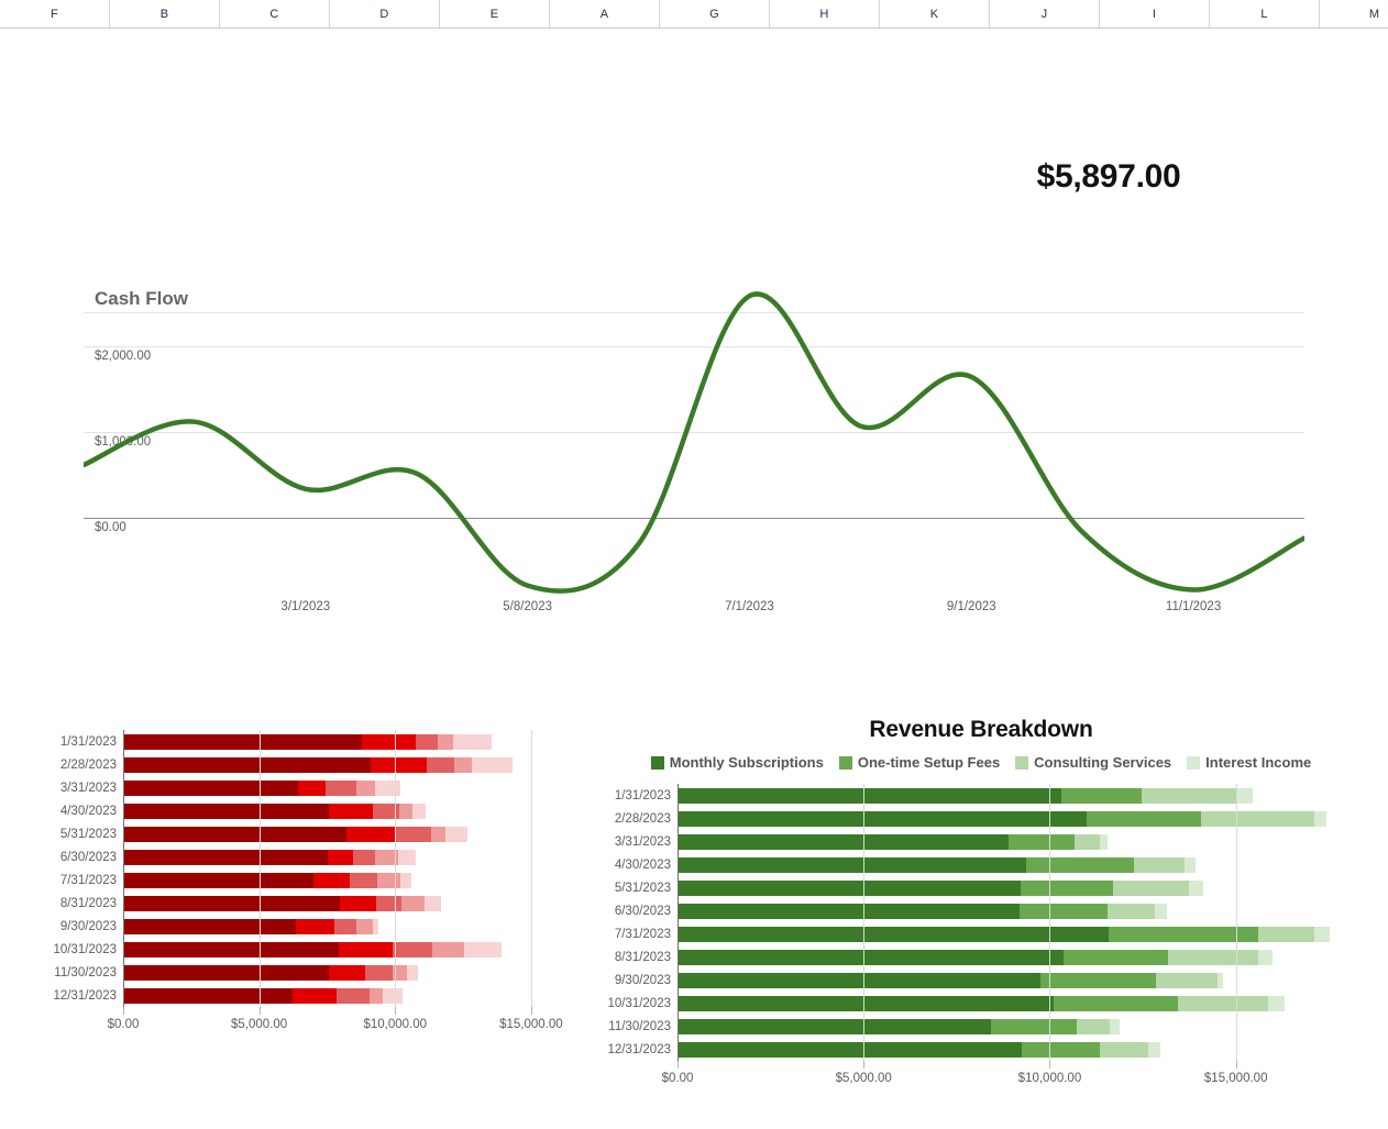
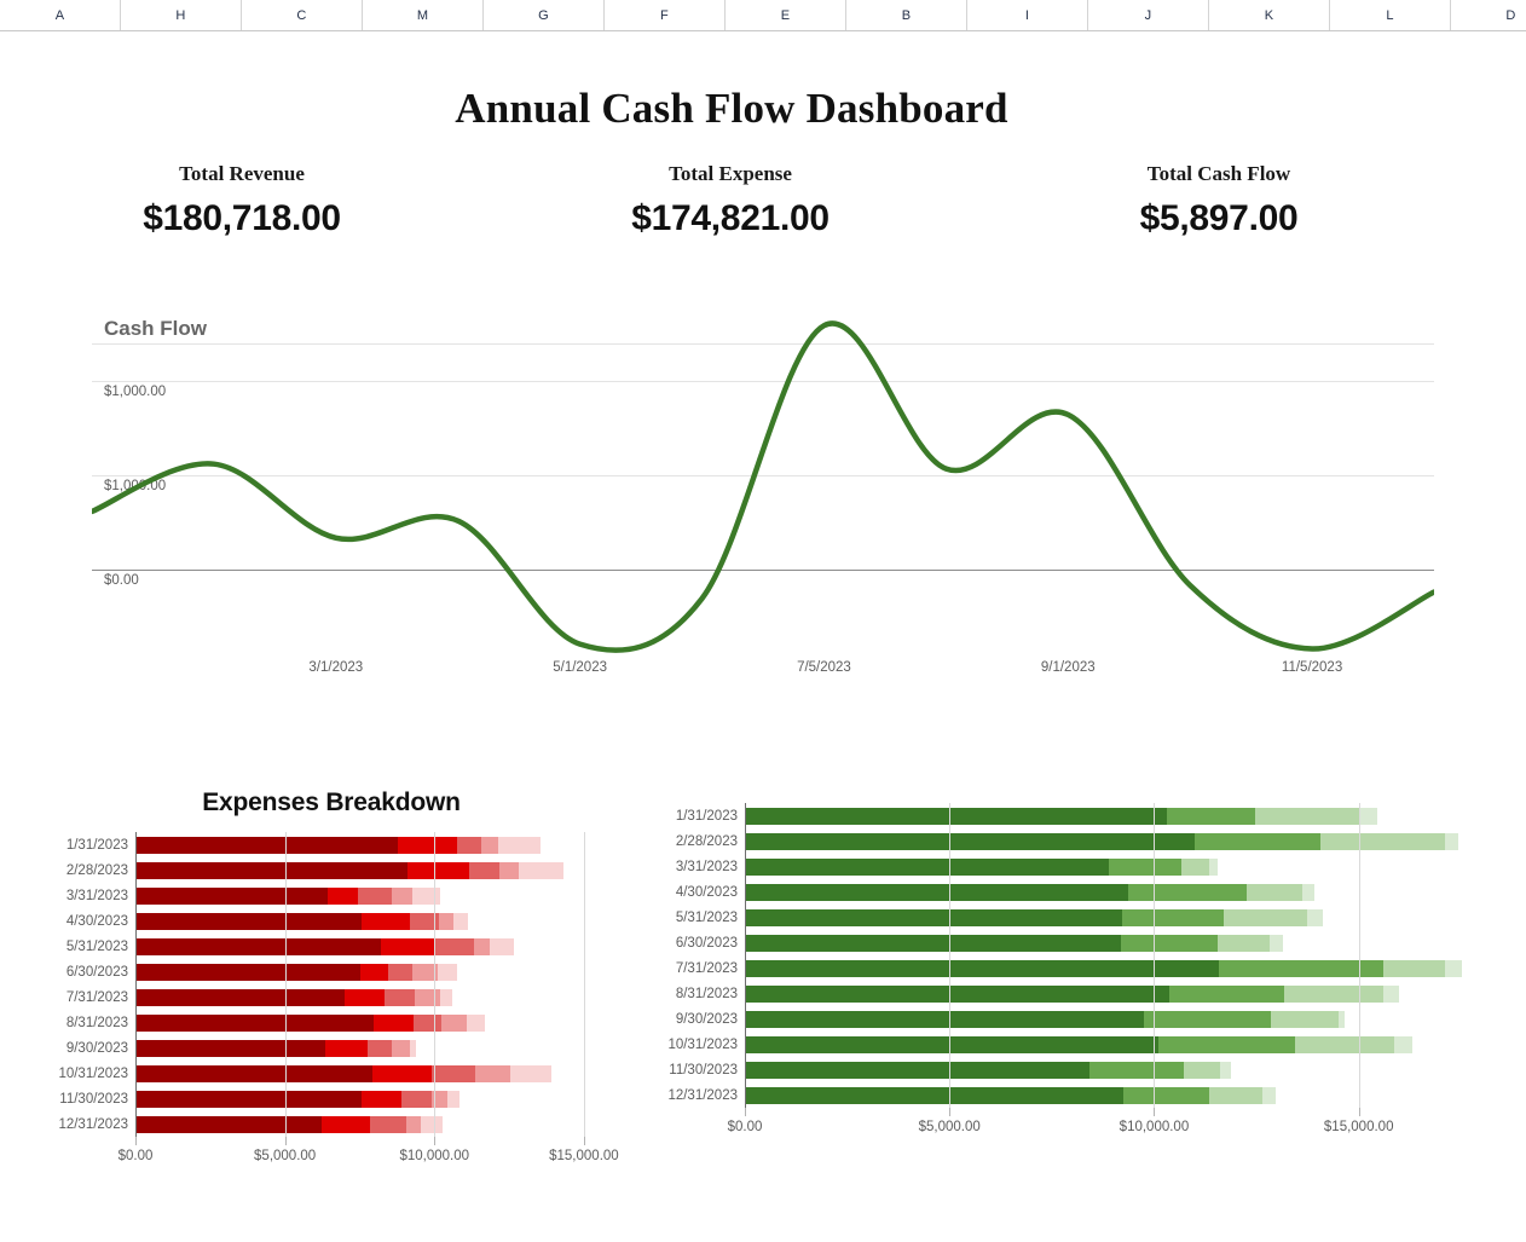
- F
+ A
- B
+ H
  C
- D
+ M
- E
+ G
- A
+ F
- G
+ E
- H
+ B
- K
+ I
  J
- I
+ K
  L
- M
+ D
+ Annual Cash Flow Dashboard
+ Total Revenue
+ $180,718.00
+ Total Expense
+ $174,821.00
+ Total Cash Flow
  $5,897.00
  Cash Flow
  $0.00
  $1,0.00
- $2,000.00
+ $1,000.00
  3/1/2023
- 5/8/2023
+ 5/1/2023
- 7/1/2023
+ 7/5/2023
  9/1/2023
- 11/1/2023
+ 11/5/2023
+ Expenses Breakdown
  1/31/2023
  2/28/2023
  3/31/2023
  4/30/2023
  5/31/2023
  6/30/2023
  7/31/2023
  8/31/2023
  9/30/2023
  10/31/2023
  11/30/2023
  12/31/2023
  $0.00
  $5,000.00
  $10,000.00
  $15,000.00
- Revenue Breakdown
- Monthly Subscriptions
- One-time Setup Fees
- Consulting Services
- Interest Income
  1/31/2023
  2/28/2023
  3/31/2023
  4/30/2023
  5/31/2023
  6/30/2023
  7/31/2023
  8/31/2023
  9/30/2023
  10/31/2023
  11/30/2023
  12/31/2023
  $0.00
  $5,000.00
  $10,000.00
  $15,000.00
